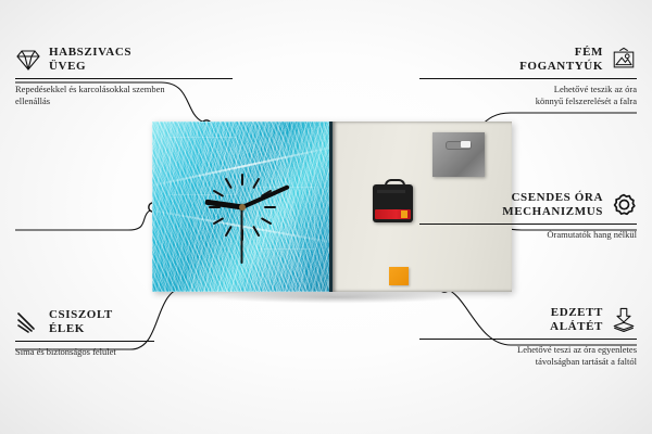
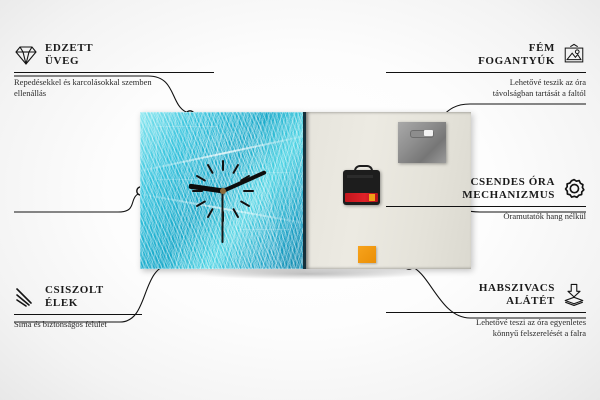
- HABSZIVACS
+ EDZETT
  ÜVEG
  Repedésekkel és karcolásokkal szemben ellenállás
  CSISZOLT
  ÉLEK
  Sima és biztonságos felület
  FÉM
  FOGANTYÚK
  Lehetővé teszik az óra
- könnyű felszerelését a falra
+ távolságban tartását a faltól
  CSENDES ÓRA
  MECHANIZMUS
  Óramutatók hang nélkül
- EDZETT
+ HABSZIVACS
  ALÁTÉT
  Lehetővé teszi az óra egyenletes
- távolságban tartását a faltól
+ könnyű felszerelését a falra
